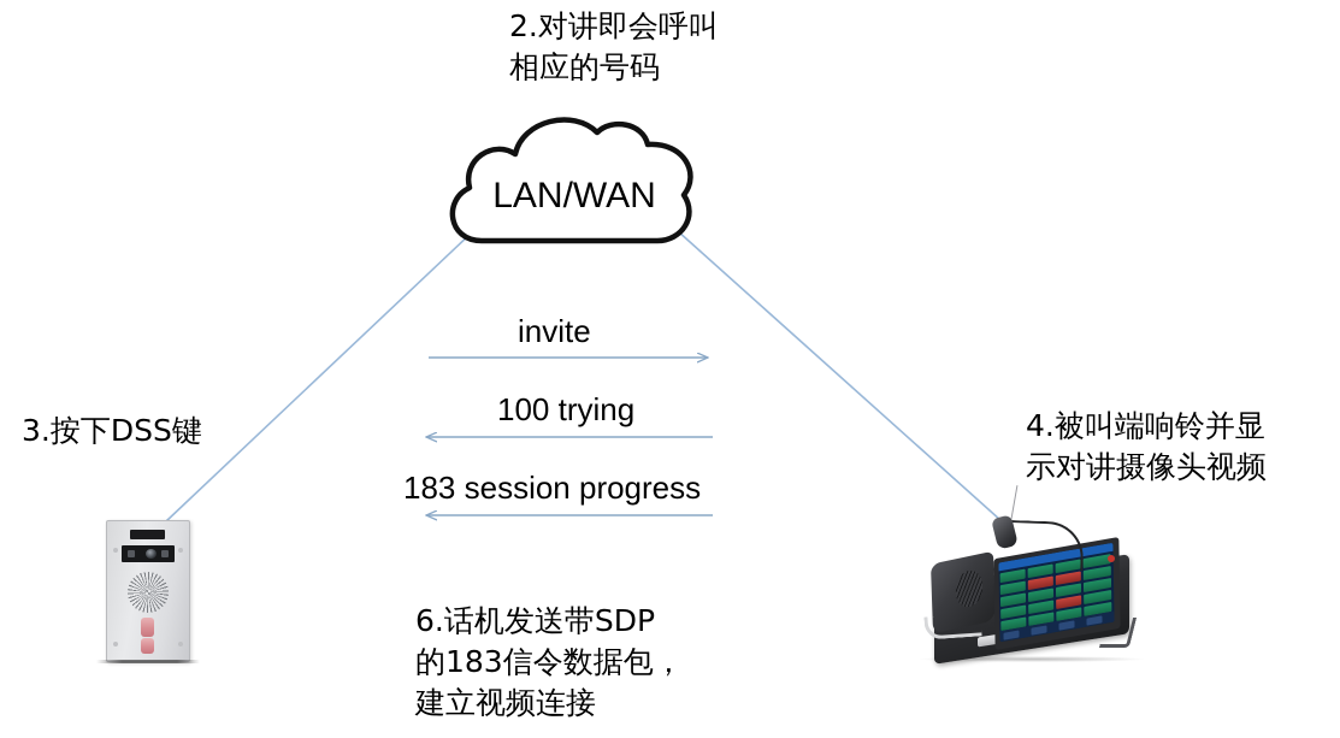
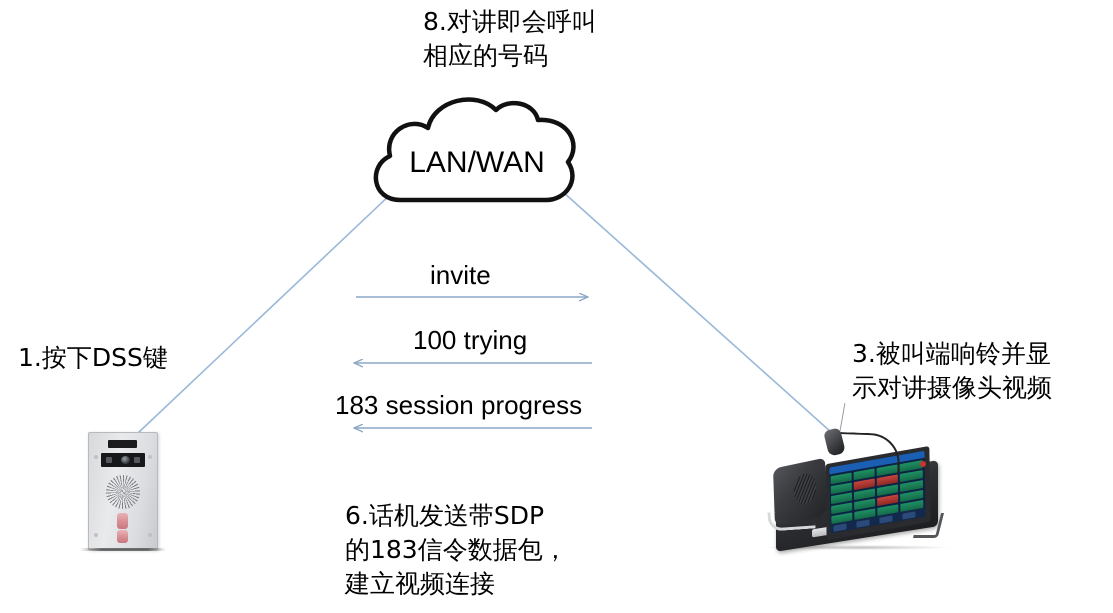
  LAN/WAN
- 2.对讲即会呼叫
+ 8.对讲即会呼叫
  相应的号码
- 3.按下DSS键
+ 1.按下DSS键
- 4.被叫端响铃并显
+ 3.被叫端响铃并显
  示对讲摄像头视频
  6.话机发送带SDP
  的183信令数据包，
  建立视频连接
  invite
  100 trying
  183 session progress
